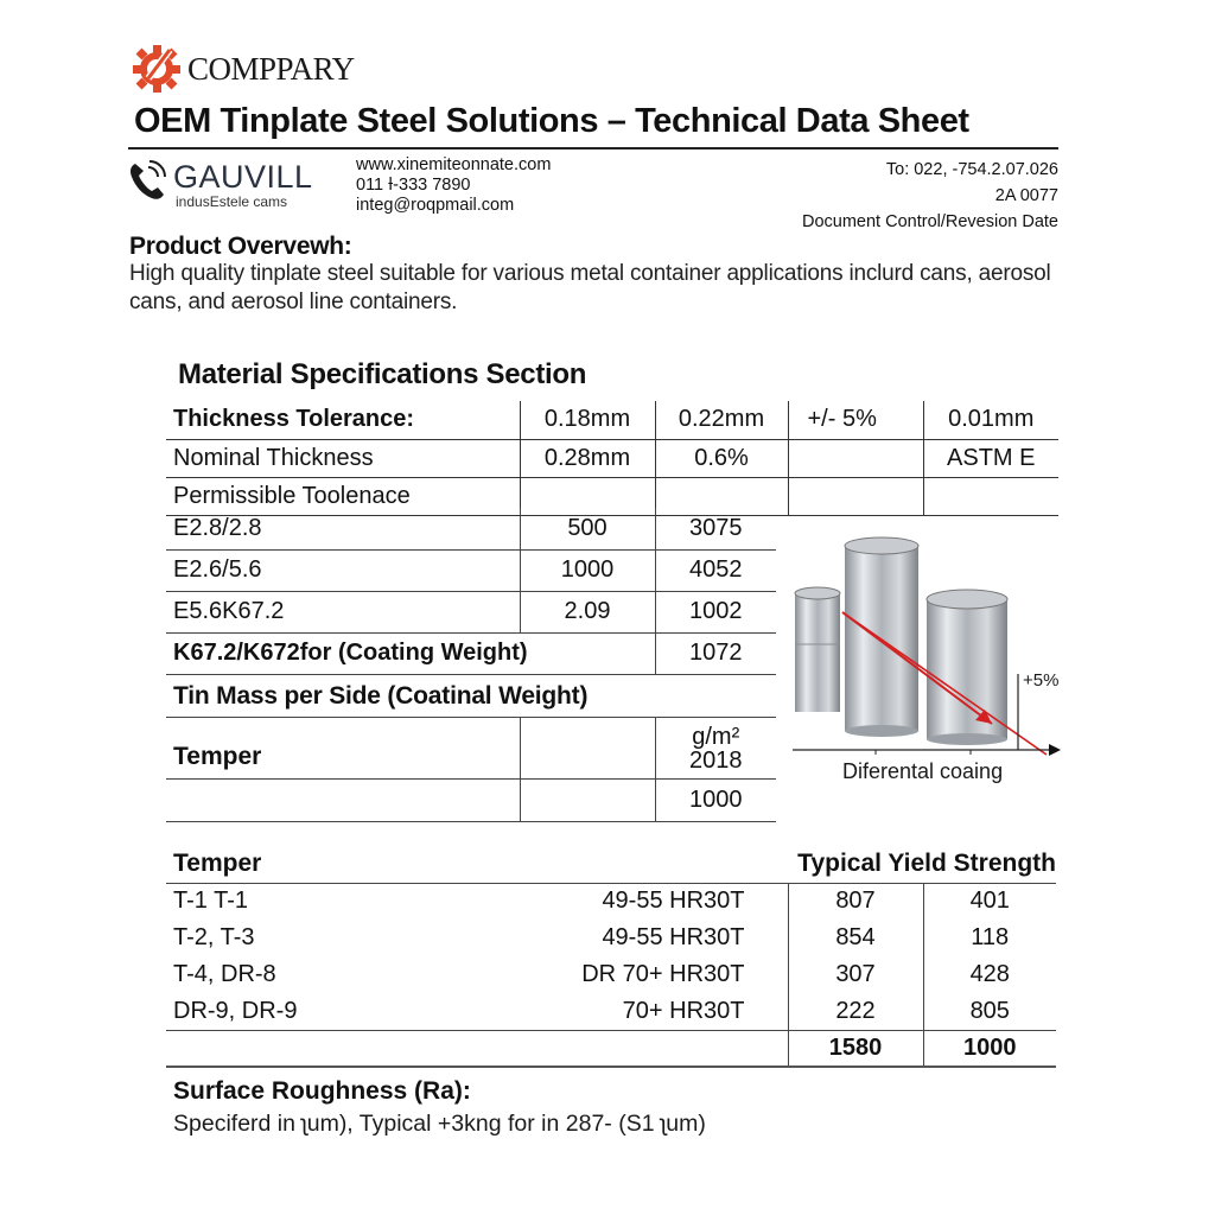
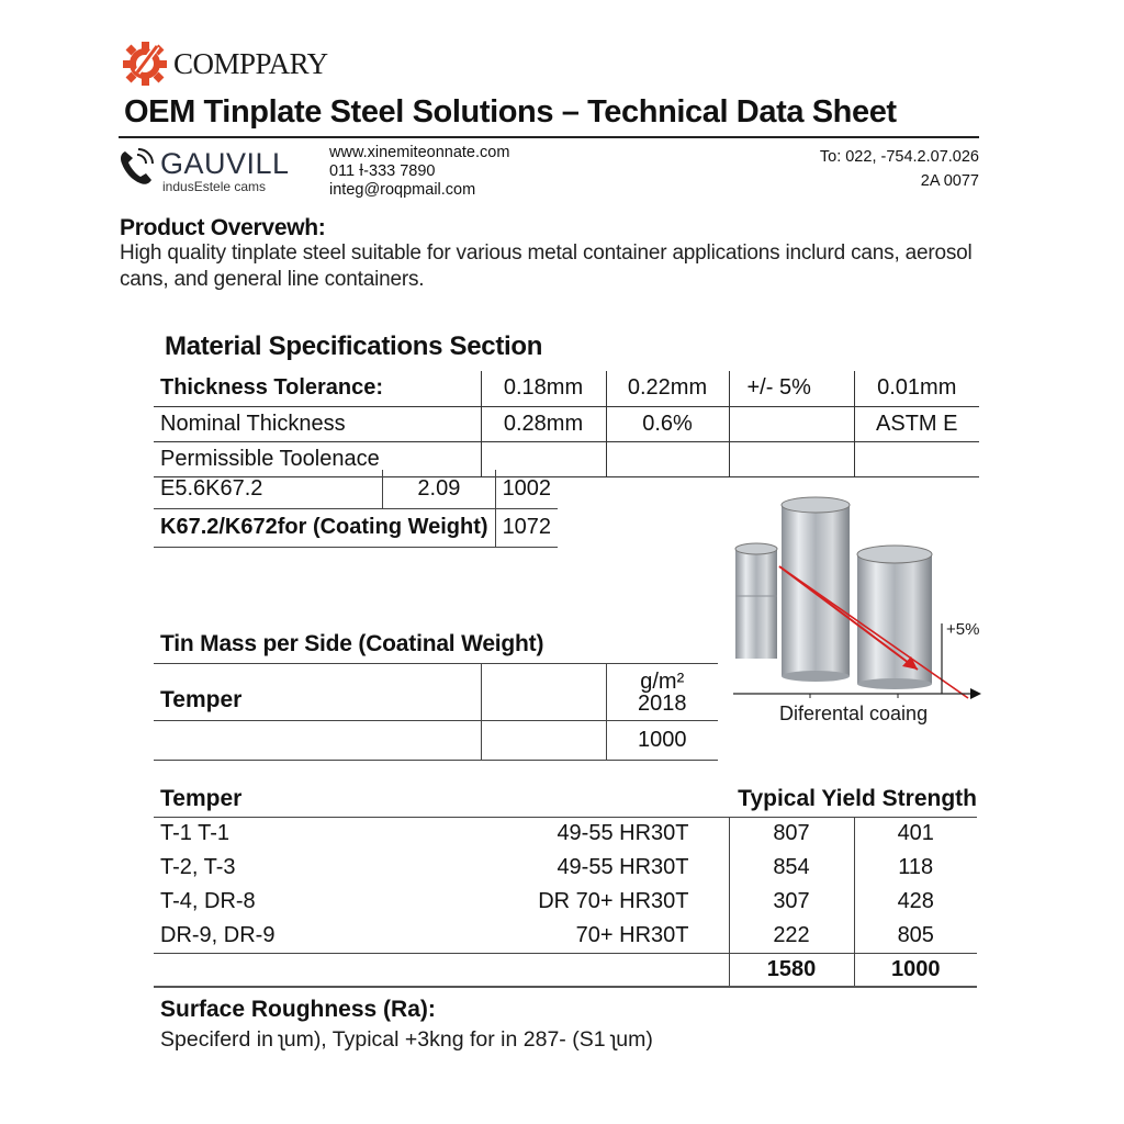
  COMPPARY
  OEM Tinplate Steel Solutions – Technical Data Sheet
  GAUVILL
  indusEstele cams
  www.xinemiteonnate.com
  011 Ɨ-333 7890
  integ@roqpmail.com
  To: 022, -754.2.07.026
  2A 0077
- Document Control/Revesion Date
  Product Overvewh:
- High quality tinplate steel suitable for various metal container applications inclurd cans, aerosol cans, and aerosol line containers.
+ High quality tinplate steel suitable for various metal container applications inclurd cans, aerosol cans, and general line containers.
  Material Specifications Section
  Thickness Tolerance:	0.18mm	0.22mm	+/- 5%	0.01mm
  Nominal Thickness	0.28mm	0.6%		ASTM E
  Permissible Toolenace
- E2.8/2.8	500	3075
- E2.6/5.6	1000	4052
  E5.6K67.2	2.09	1002
  K67.2/K672for (Coating Weight)	1072
  Tin Mass per Side (Coatinal Weight)
  Temper		g/m² 2018
  		1000
  +5%
  Diferental coaing
  Temper		Typical Yield Strength
  T-1 T-1	49-55 HR30T	807	401
  T-2, T-3	49-55 HR30T	854	118
  T-4, DR-8	DR 70+ HR30T	307	428
  DR-9, DR-9	70+ HR30T	222	805
  		1580	1000
  Surface Roughness (Ra):
  Speciferd in ʅum), Typical +3kng for in 287- (S1 ʅum)
